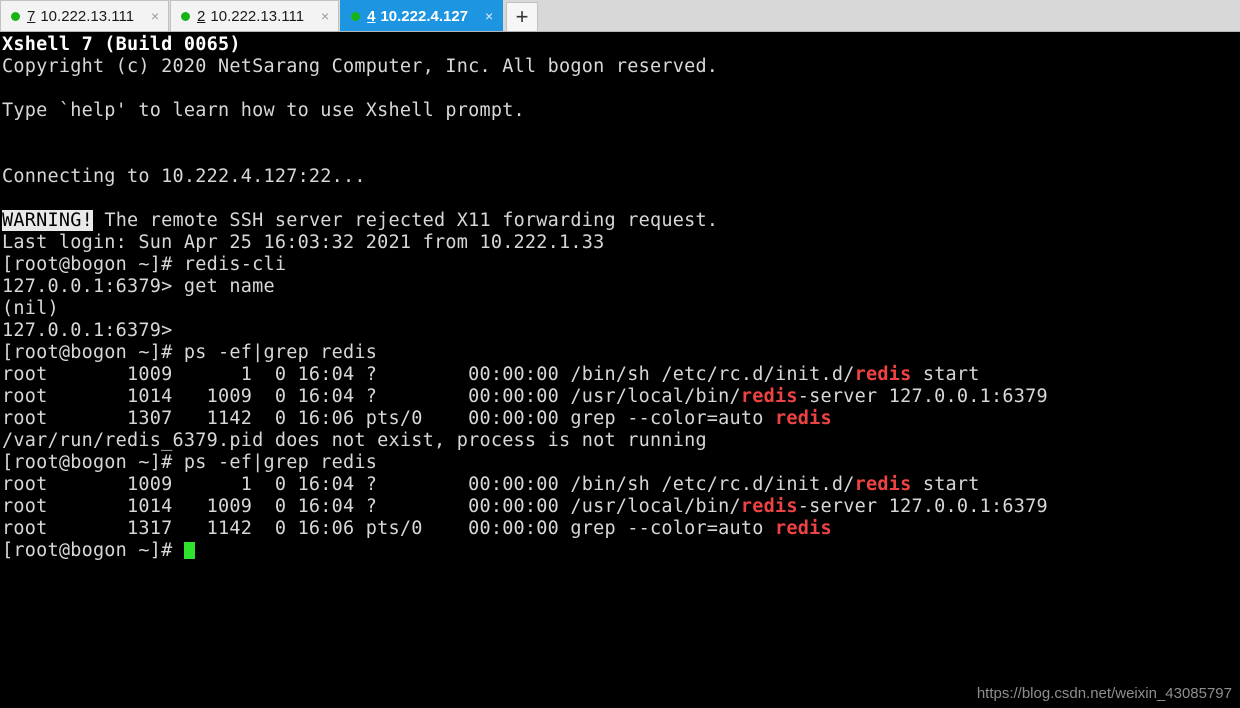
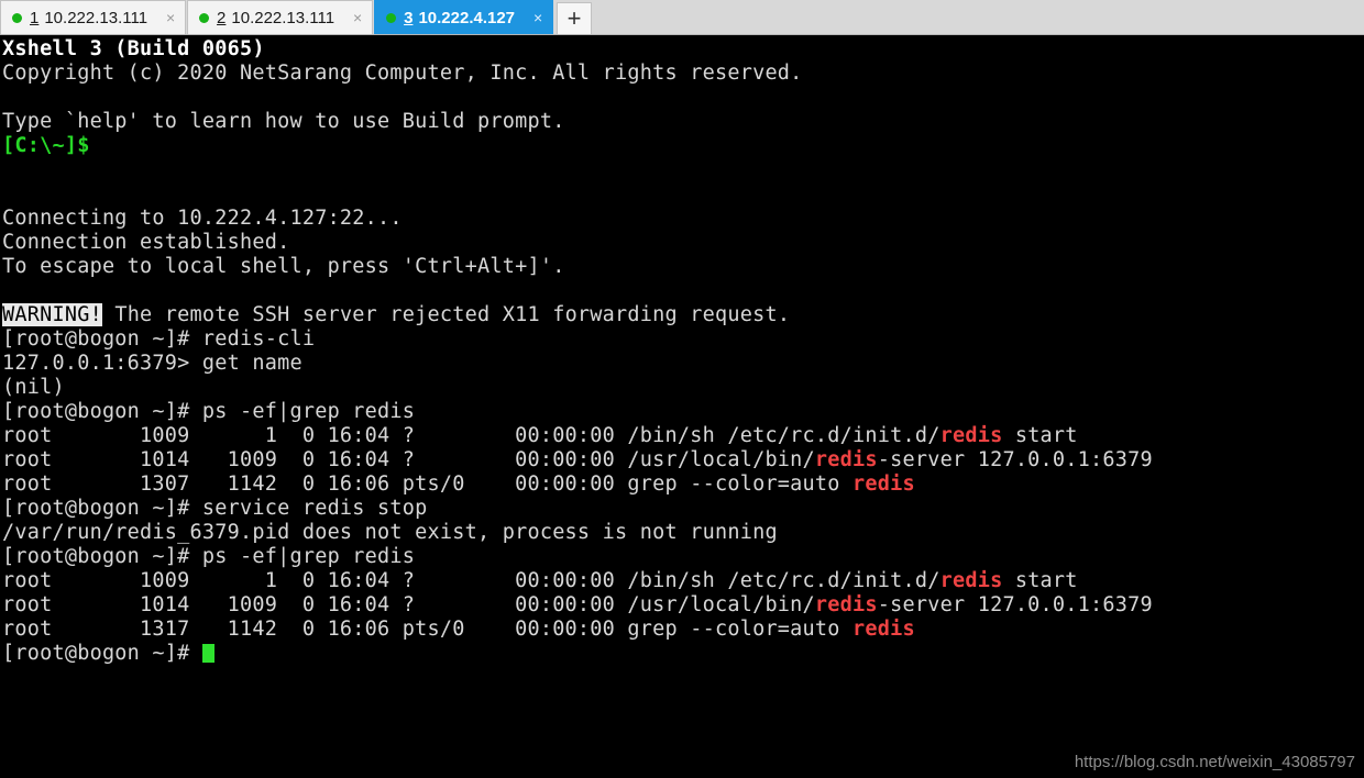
- 7
+ 1
  10.222.13.111
  ×
  2
  10.222.13.111
  ×
- 4
+ 3
  10.222.4.127
  ×
  +
- Xshell 7 (Build 0065)
+ Xshell 3 (Build 0065)
- Copyright (c) 2020 NetSarang Computer, Inc. All bogon reserved.
+ Copyright (c) 2020 NetSarang Computer, Inc. All rights reserved.
- Type `help' to learn how to use Xshell prompt.
+ Type `help' to learn how to use Build prompt.
+ [C:\~]$
  Connecting to 10.222.4.127:22...
+ Connection established.
+ To escape to local shell, press 'Ctrl+Alt+]'.
  WARNING! The remote SSH server rejected X11 forwarding request.
- Last login: Sun Apr 25 16:03:32 2021 from 10.222.1.33
  [root@bogon ~]# redis-cli
  127.0.0.1:6379> get name
  (nil)
- 127.0.0.1:6379>
  [root@bogon ~]# ps -ef|grep redis
  root 1009 1 0 16:04 ? 00:00:00 /bin/sh /etc/rc.d/init.d/redis start
  root 1014 1009 0 16:04 ? 00:00:00 /usr/local/bin/redis-server 127.0.0.1:6379
  root 1307 1142 0 16:06 pts/0 00:00:00 grep --color=auto redis
+ [root@bogon ~]# service redis stop
  /var/run/redis_6379.pid does not exist, process is not running
  [root@bogon ~]# ps -ef|grep redis
  root 1009 1 0 16:04 ? 00:00:00 /bin/sh /etc/rc.d/init.d/redis start
  root 1014 1009 0 16:04 ? 00:00:00 /usr/local/bin/redis-server 127.0.0.1:6379
  root 1317 1142 0 16:06 pts/0 00:00:00 grep --color=auto redis
  [root@bogon ~]#
  https://blog.csdn.net/weixin_43085797
